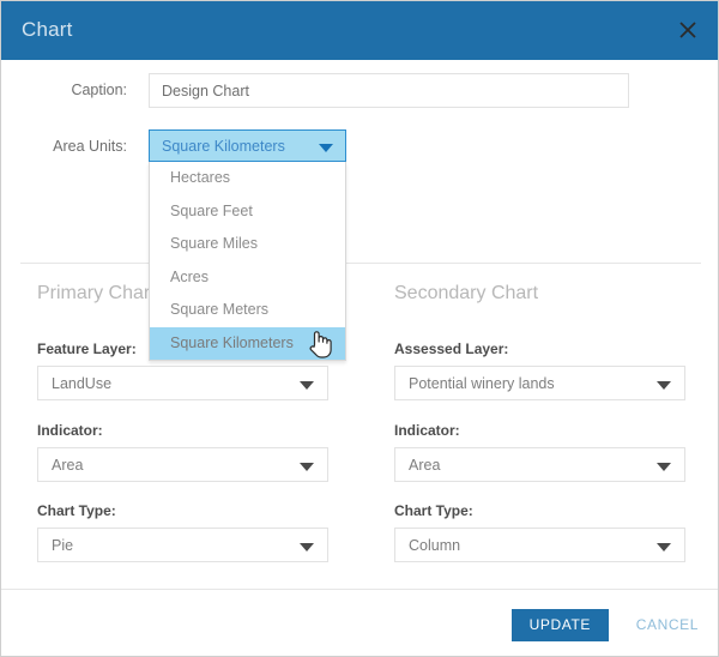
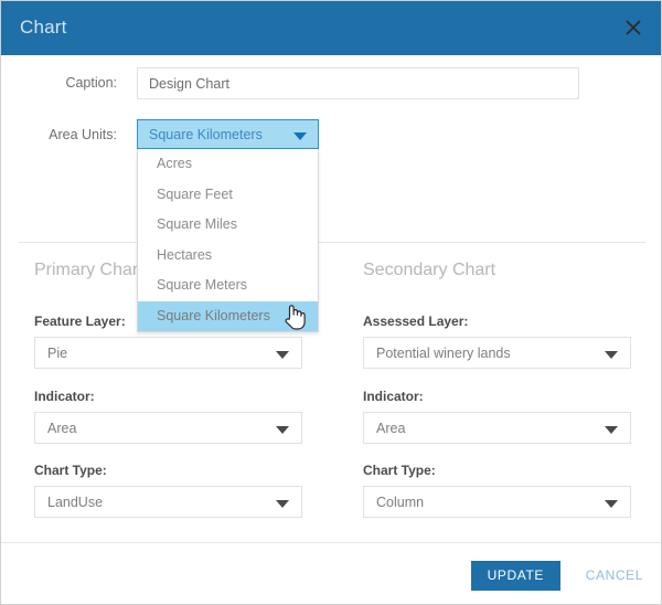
  Chart
  Caption:
  Design Chart
  Area Units:
  Square Kilometers
- Hectares
+ Acres
  Square Feet
  Square Miles
- Acres
+ Hectares
  Square Meters
  Square Kilometers
  Primary Char
  Feature Layer:
- LandUse
+ Pie
  Indicator:
  Area
  Chart Type:
- Pie
+ LandUse
  Secondary Chart
  Assessed Layer:
  Potential winery lands
  Indicator:
  Area
  Chart Type:
  Column
  UPDATE
  CANCEL
